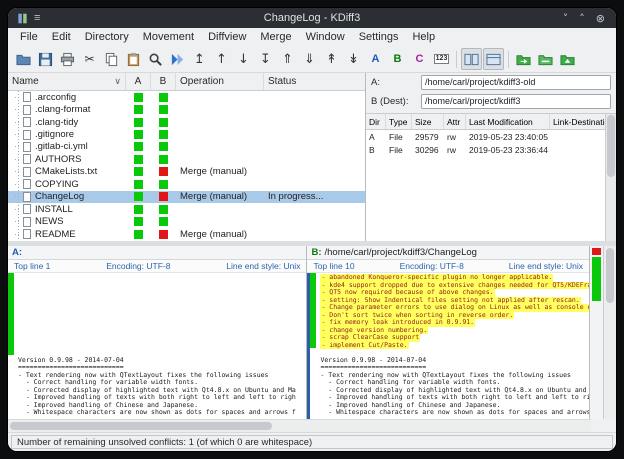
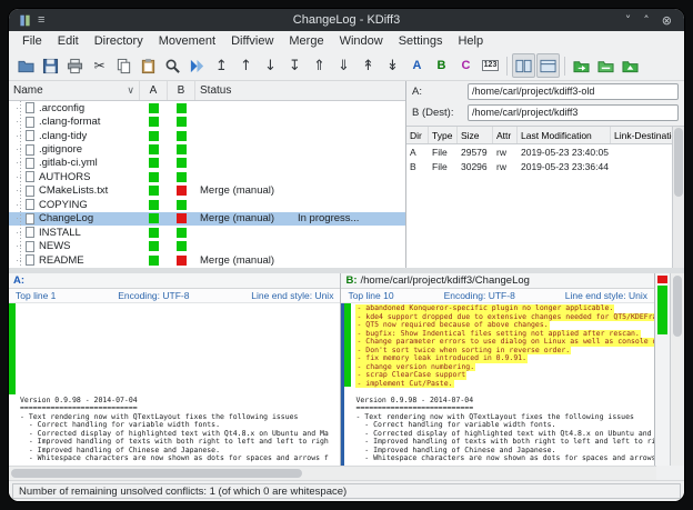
  ≡
  ChangeLog - KDiff3
  ˅
  ˄
  ⊗
  File
  Edit
  Directory
  Movement
  Diffview
  Merge
  Window
  Settings
  Help
  ✂
  ↥
  ↑
  ↓
  ↧
  ⇑
  ⇓
  ↟
  ↡
  A
  B
  C
  Name
  ∨
  A
  B
- Operation
  Status
  .arcconfig
  .clang-format
  .clang-tidy
  .gitignore
  .gitlab-ci.yml
  AUTHORS
  CMakeLists.txt
  Merge (manual)
  COPYING
  ChangeLog
  Merge (manual)
  In progress...
  INSTALL
  NEWS
  README
  Merge (manual)
  A:
  /home/carl/project/kdiff3-old
  B (Dest):
  /home/carl/project/kdiff3
  Dir
  Type
  Size
  Attr
  Last Modification
  Link-Destinati
  A
  File
  29579
  rw
  2019-05-23 23:40:05
  B
  File
  30296
  rw
  2019-05-23 23:36:44
  A:
  Top line 1
  Encoding: UTF-8
  Line end style: Unix
  Version 0.9.98 - 2014-07-04
  ===========================
  - Text rendering now with QTextLayout fixes the following issues
  - Correct handling for variable width fonts.
  - Corrected display of highlighted text with Qt4.8.x on Ubuntu and Ma
  - Improved handling of texts with both right to left and left to righ
  - Improved handling of Chinese and Japanese.
  - Whitespace characters are now shown as dots for spaces and arrows f
  B:
  /home/carl/project/kdiff3/ChangeLog
  Top line 10
  Encoding: UTF-8
  Line end style: Unix
  - abandoned Konqueror-specific plugin no longer applicable.
  - kde4 support dropped due to extensive changes needed for QT5/KDEFr
  - QT5 now required because of above changes.
- - setting: Show Indentical files setting not applied after rescan.
+ - bugfix: Show Indentical files setting not applied after rescan.
  - Change parameter errors to use dialog on Linux as well as console
  - Don't sort twice when sorting in reverse order.
  - fix memory leak introduced in 0.9.91.
  - change version numbering.
  - scrap ClearCase support
  - implement Cut/Paste.
  Version 0.9.98 - 2014-07-04
  ===========================
  - Text rendering now with QTextLayout fixes the following issues
  - Correct handling for variable width fonts.
  - Corrected display of highlighted text with Qt4.8.x on Ubuntu and
  - Improved handling of texts with both right to left and left to ri
  - Improved handling of Chinese and Japanese.
  - Whitespace characters are now shown as dots for spaces and arrows
  Number of remaining unsolved conflicts: 1 (of which 0 are whitespace)
